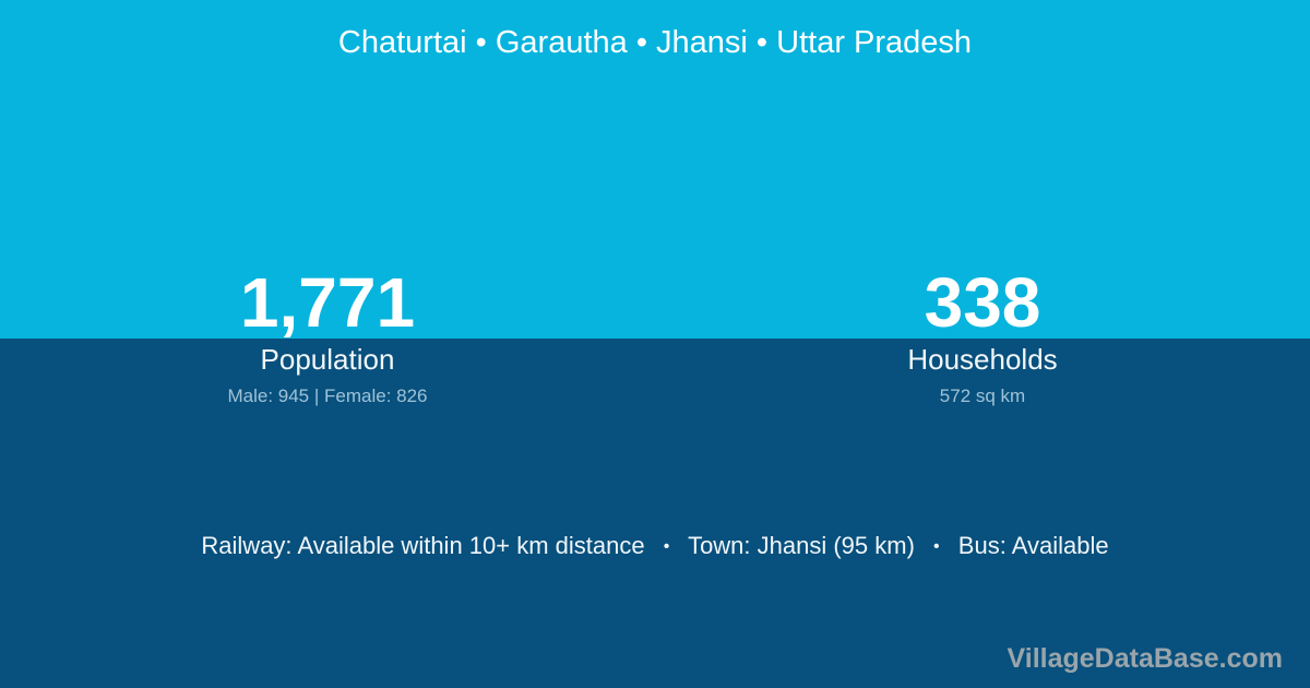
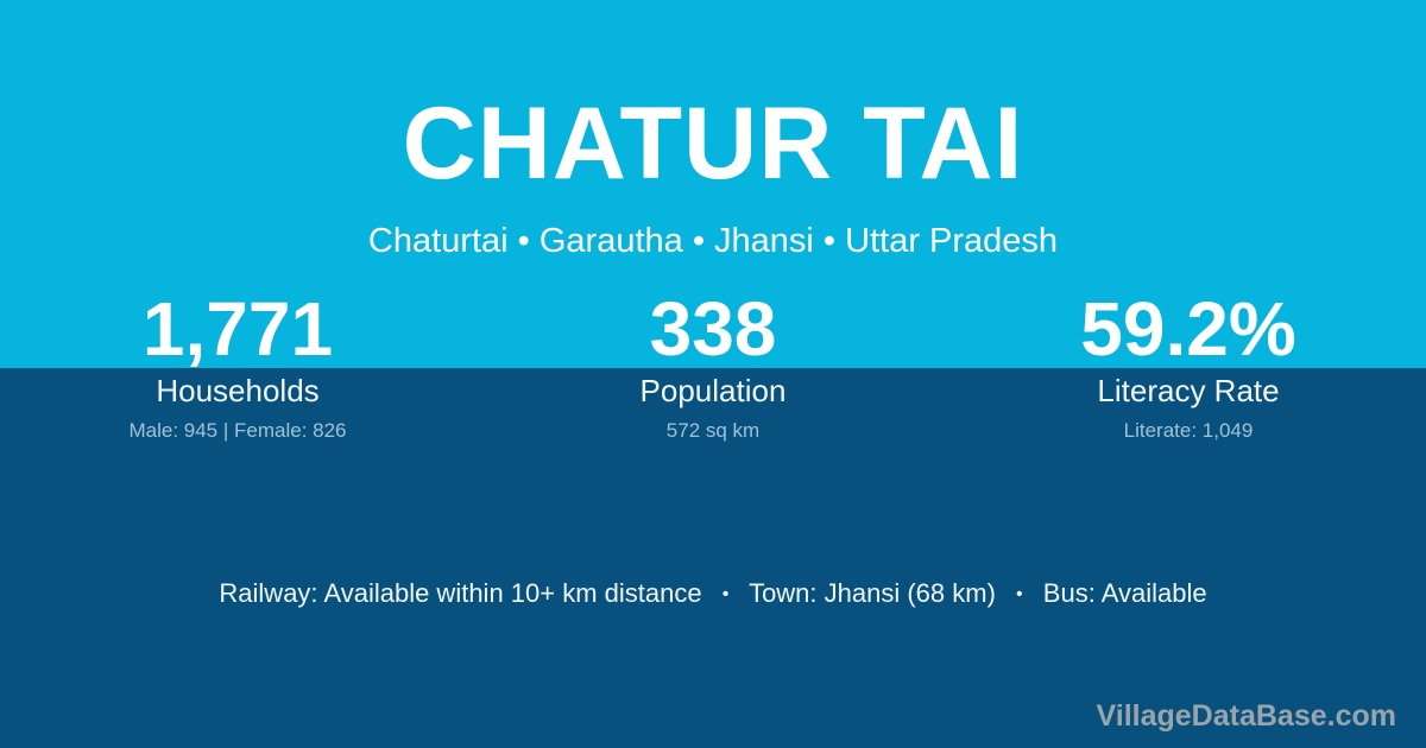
+ CHATUR TAI
  Chaturtai • Garautha • Jhansi • Uttar Pradesh
  1,771
- Population
+ Households
  Male: 945 | Female: 826
  338
- Households
+ Population
  572 sq km
+ 59.2%
+ Literacy Rate
+ Literate: 1,049
- Railway: Available within 10+ km distance • Town: Jhansi (95 km) • Bus: Available
+ Railway: Available within 10+ km distance • Town: Jhansi (68 km) • Bus: Available
  VillageDataBase.com
